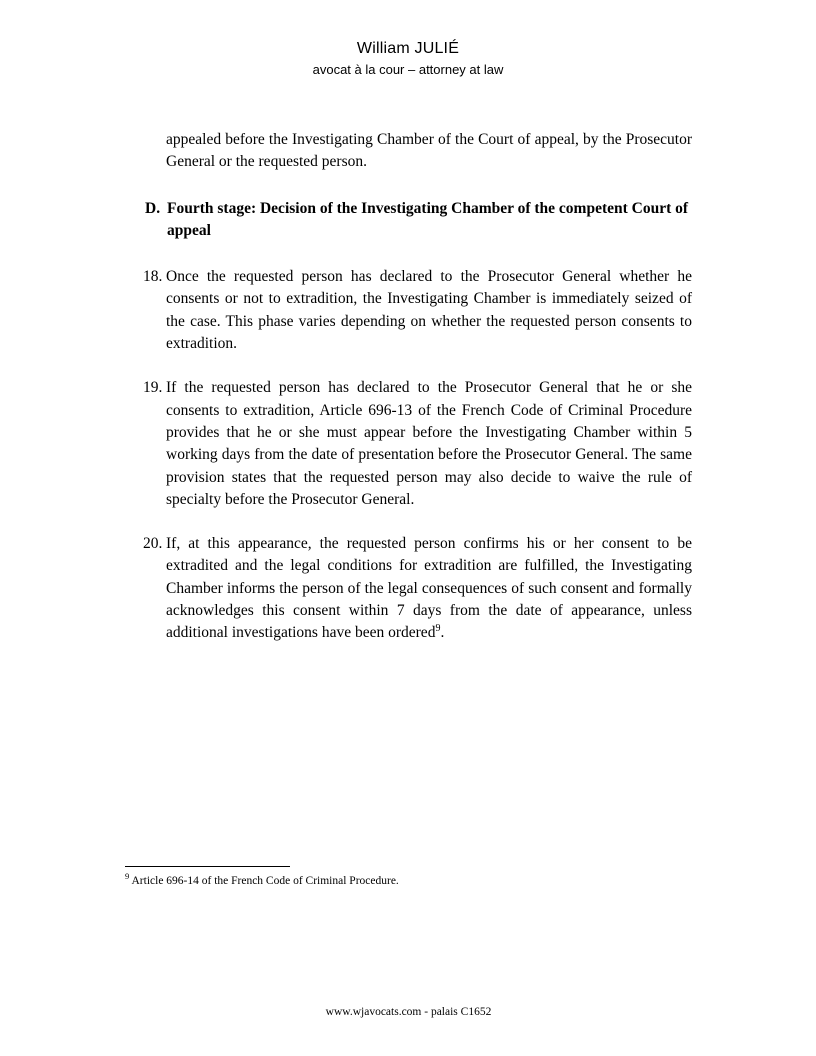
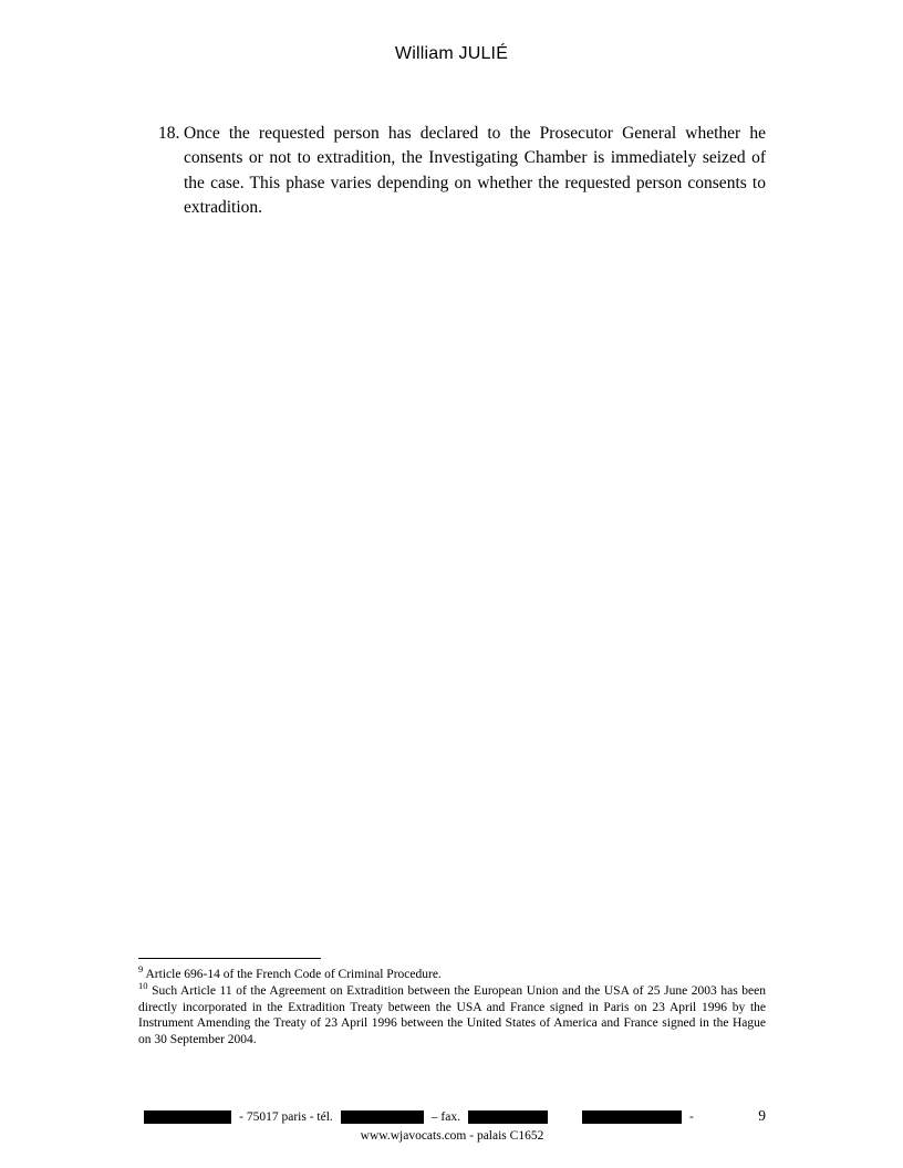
  William JULIÉ
- avocat à la cour – attorney at law
- appealed before the Investigating Chamber of the Court of appeal, by the Prosecutor General or the requested person.
- D.
- Fourth stage: Decision of the Investigating Chamber of the competent Court of appeal
  18.
  Once the requested person has declared to the Prosecutor General whether he consents or not to extradition, the Investigating Chamber is immediately seized of the case. This phase varies depending on whether the requested person consents to extradition.
- 19.
- If the requested person has declared to the Prosecutor General that he or she consents to extradition, Article 696-13 of the French Code of Criminal Procedure provides that he or she must appear before the Investigating Chamber within 5 working days from the date of presentation before the Prosecutor General. The same provision states that the requested person may also decide to waive the rule of specialty before the Prosecutor General.
- 20.
- If, at this appearance, the requested person confirms his or her consent to be extradited and the legal conditions for extradition are fulfilled, the Investigating Chamber informs the person of the legal consequences of such consent and formally acknowledges this consent within 7 days from the date of appearance, unless additional investigations have been ordered9.
  9 Article 696-14 of the French Code of Criminal Procedure.
+ 10 Such Article 11 of the Agreement on Extradition between the European Union and the USA of 25 June 2003 has been directly incorporated in the Extradition Treaty between the USA and France signed in Paris on 23 April 1996 by the Instrument Amending the Treaty of 23 April 1996 between the United States of America and France signed in the Hague on 30 September 2004.
+ - 75017 paris - tél.
+ – fax.
+ -
+ 9
  www.wjavocats.com - palais C1652
